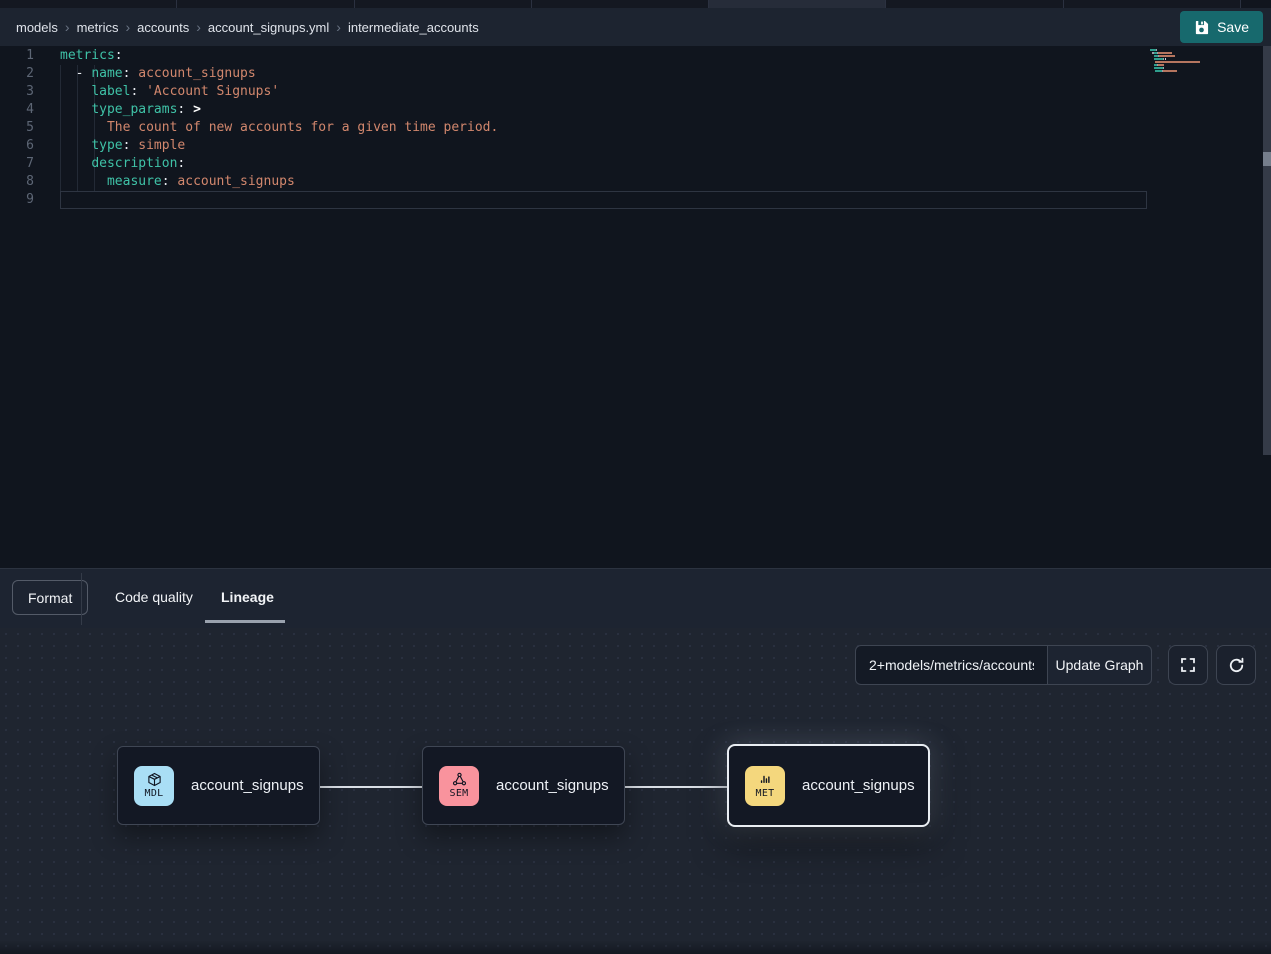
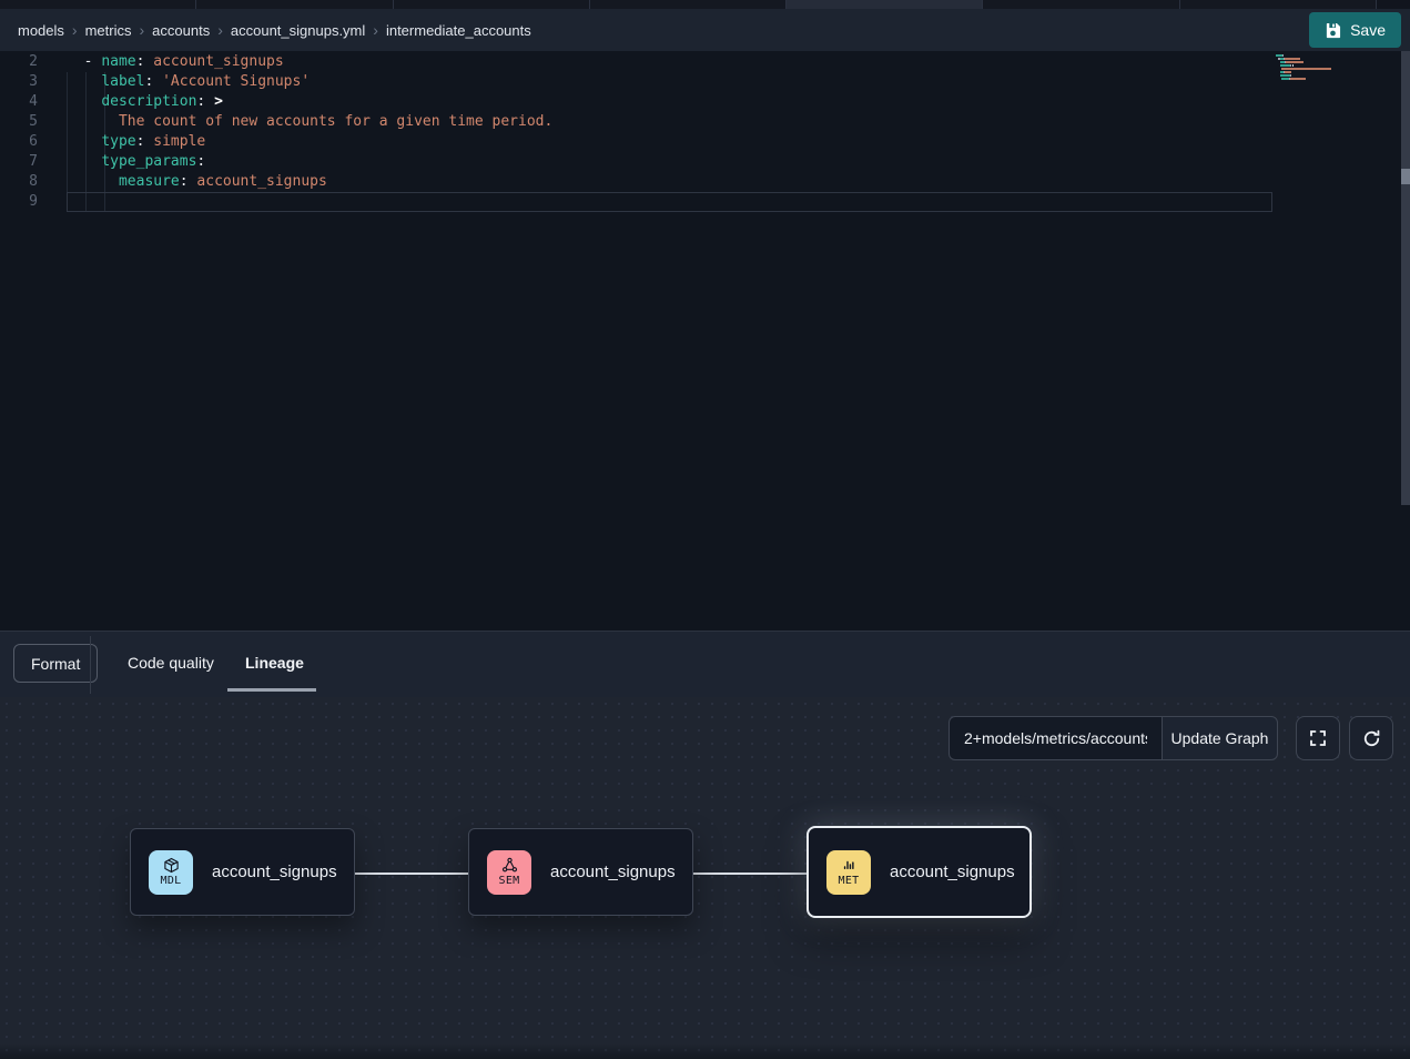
  models
  ›
  metrics
  ›
  accounts
  ›
  account_signups.yml
  ›
  intermediate_accounts
  Save
- 1
- metrics:
  2
  - name: account_signups
  3
  label: 'Account Signups'
  4
- type_params: >
+ description: >
  5
  The count of new accounts for a given time period.
  6
  type: simple
  7
- description:
+ type_params:
  8
  measure: account_signups
  9
  Format
  Code quality
  Lineage
  2+models/metrics/account
  Update Graph
  MDL
  account_signups
  SEM
  account_signups
  MET
  account_signups
